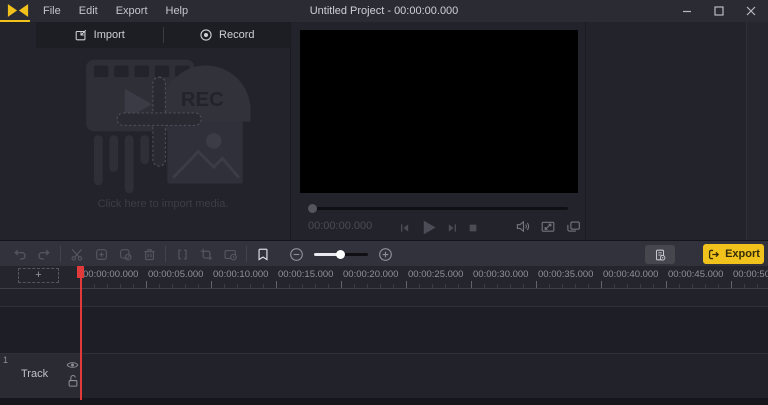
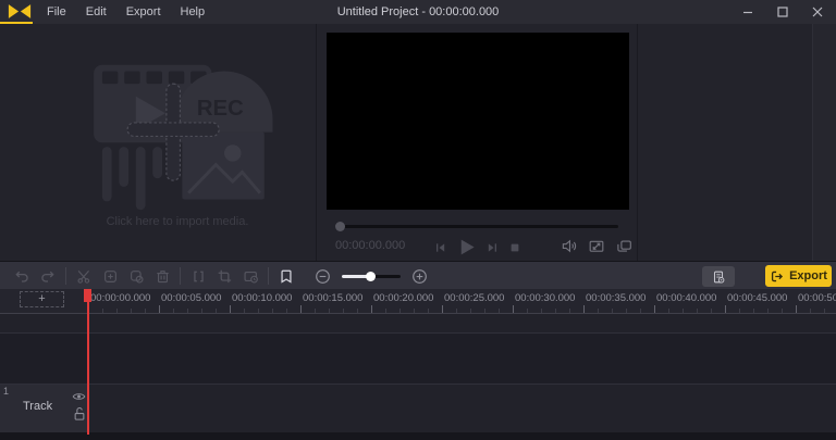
  File
  Edit
  Export
  Help
  Untitled Project - 00:00:00.000
- Import
- Record
  Click here to import media.
  00:00:00.000
  Export
  00:00:00.000
  00:00:05.000
  00:00:10.000
  00:00:15.000
  00:00:20.000
  00:00:25.000
  00:00:30.000
  00:00:35.000
  00:00:40.000
  00:00:45.000
  00:00:50
  +
  1
  Track
